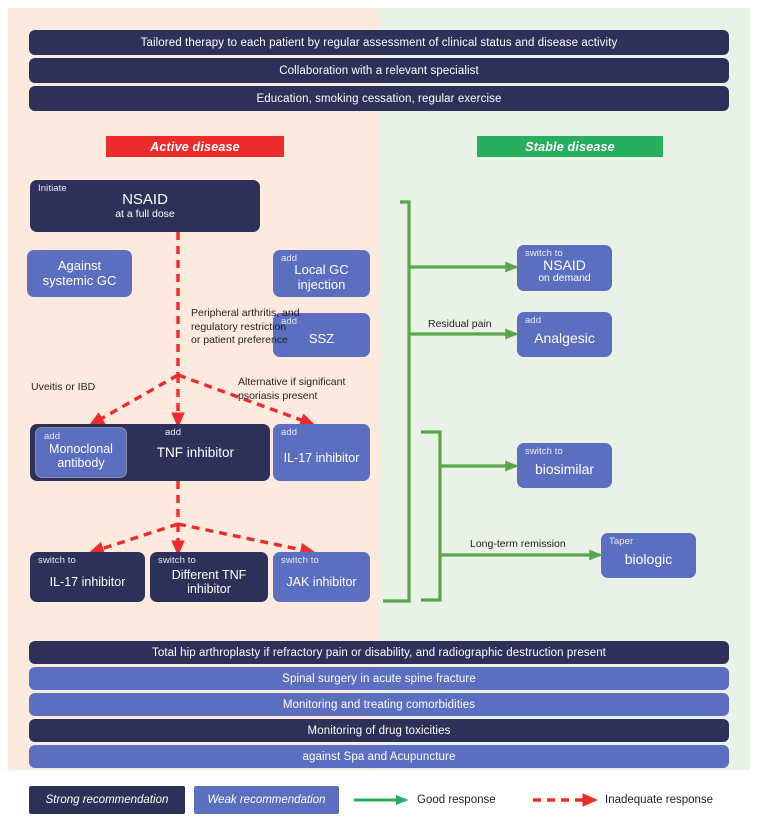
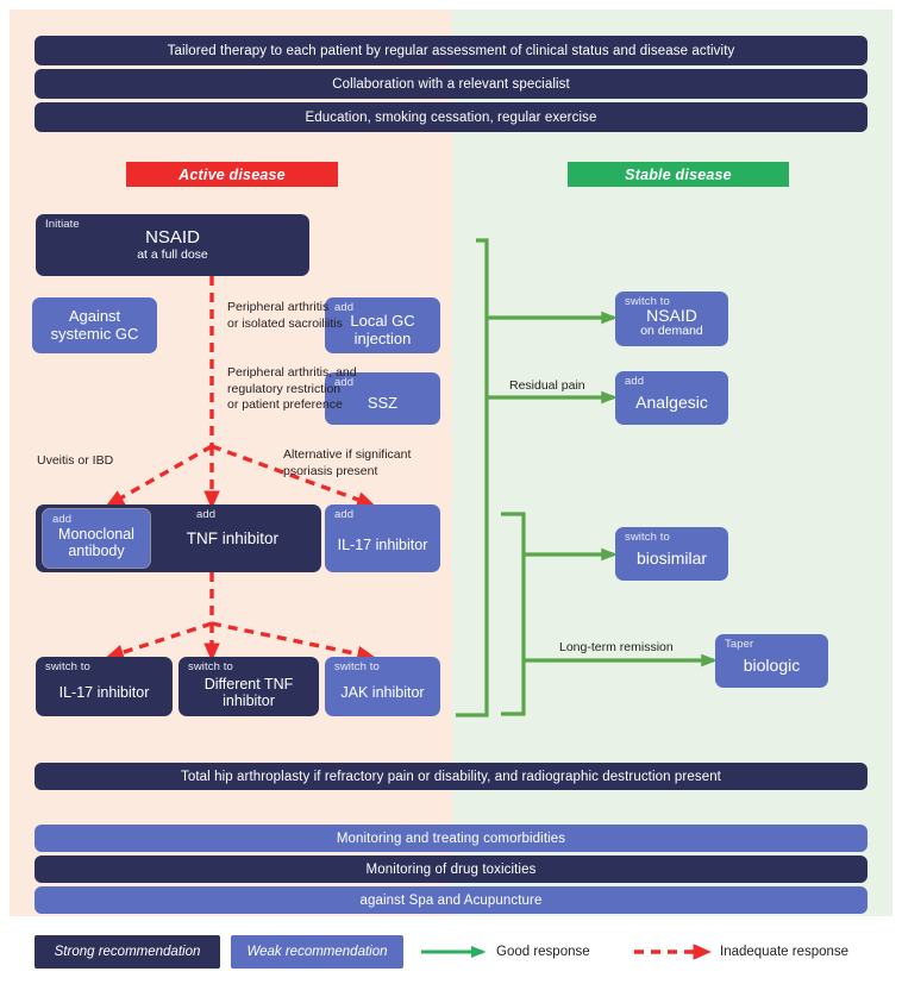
  Tailored therapy to each patient by regular assessment of clinical status and disease activity
  Collaboration with a relevant specialist
  Education, smoking cessation, regular exercise
  Active disease
  Stable disease
  Initiate
  NSAID
  at a full dose
  Against
  systemic GC
  add
  Local GC
  injection
  add
  SSZ
  add
  TNF inhibitor
  add
  Monoclonal
  antibody
  add
  IL-17 inhibitor
  switch to
  IL-17 inhibitor
  switch to
  Different TNF
  inhibitor
  switch to
  JAK inhibitor
+ Peripheral arthritis
+ or isolated sacroiliitis
  Peripheral arthritis, and
  regulatory restriction
  or patient preference
  Uveitis or IBD
  Alternative if significant
  psoriasis present
  switch to
  NSAID
  on demand
  add
  Analgesic
  switch to
  biosimilar
  Taper
  biologic
  Residual pain
  Long-term remission
  Total hip arthroplasty if refractory pain or disability, and radiographic destruction present
- Spinal surgery in acute spine fracture
  Monitoring and treating comorbidities
  Monitoring of drug toxicities
  against Spa and Acupuncture
  Strong recommendation
  Weak recommendation
  Good response
  Inadequate response
